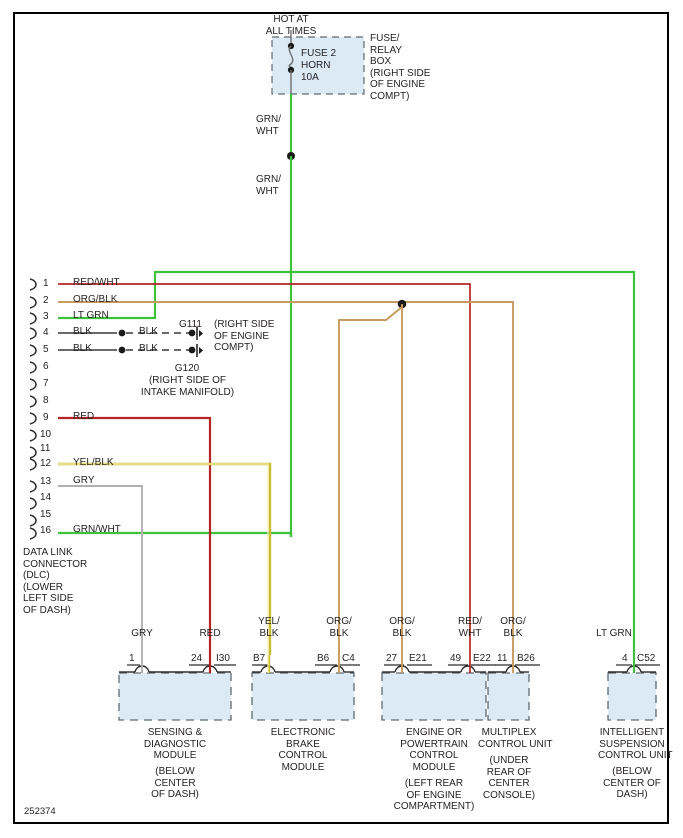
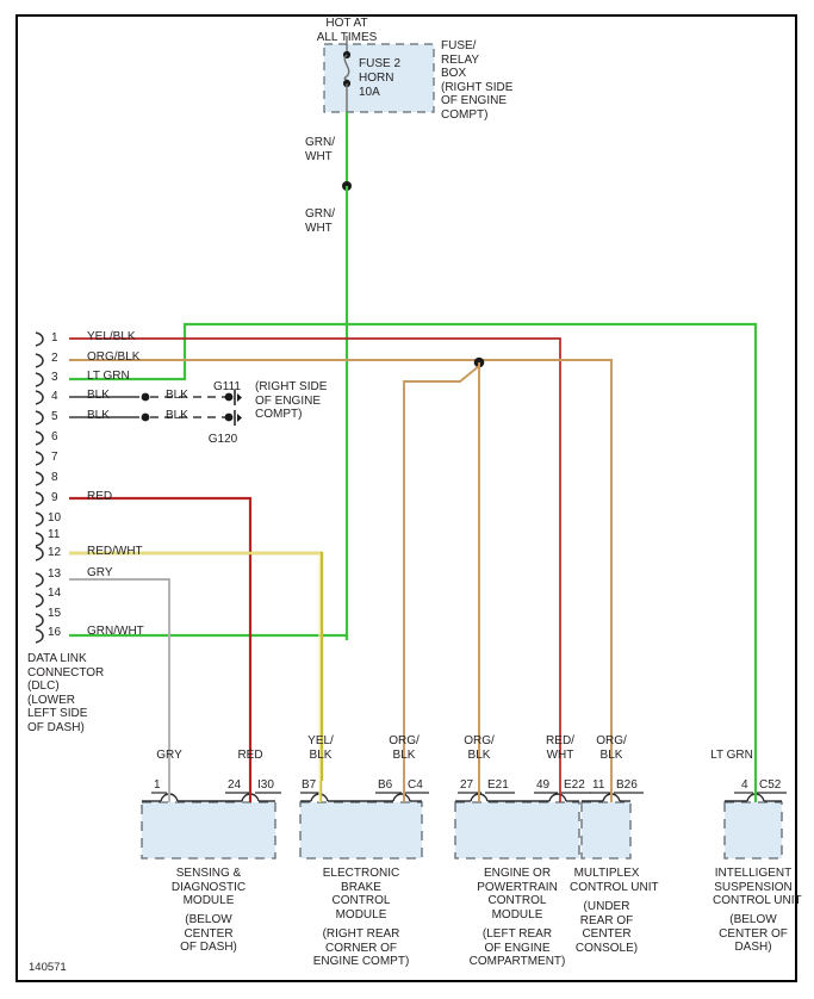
  HOT AT
  ALL TIMES
  FUSE 2
  HORN
  10A
  FUSE/
  RELAY
  BOX
  (RIGHT SIDE
  OF ENGINE
  COMPT)
  GRN/
  WHT
  GRN/
  WHT
  1
  2
  3
  4
  5
  6
  7
  8
  9
  10
  11
  12
  13
  14
  15
  16
- RED/WHT
+ YEL/BLK
  ORG/BLK
  LT GRN
  BLK
  BLK
  RED
- YEL/BLK
+ RED/WHT
  GRY
  GRN/WHT
  BLK
  BLK
  G111
  G120
  (RIGHT SIDE
  OF ENGINE
  COMPT)
- (RIGHT SIDE OF
- INTAKE MANIFOLD)
  DATA LINK
  CONNECTOR
  (DLC)
  (LOWER
  LEFT SIDE
  OF DASH)
  GRY
  RED
  YEL/
  BLK
  ORG/
  BLK
  ORG/
  BLK
  RED/
  WHT
  ORG/
  BLK
  LT GRN
  1
  24
  I30
  B7
  B6
  C4
  27
  E21
  49
  E22
  11
  B26
  4
  C52
  SENSING &
  DIAGNOSTIC
  MODULE
  (BELOW
  CENTER
  OF DASH)
  ELECTRONIC
  BRAKE
  CONTROL
  MODULE
+ (RIGHT REAR
+ CORNER OF
+ ENGINE COMPT)
  ENGINE OR
  POWERTRAIN
  CONTROL
  MODULE
  (LEFT REAR
  OF ENGINE
  COMPARTMENT)
  MULTIPLEX
  CONTROL UNIT
  (UNDER
  REAR OF
  CENTER
  CONSOLE)
  INTELLIGENT
  SUSPENSION
  CONTROL UNIT
  (BELOW
  CENTER OF
  DASH)
- 252374
+ 140571
